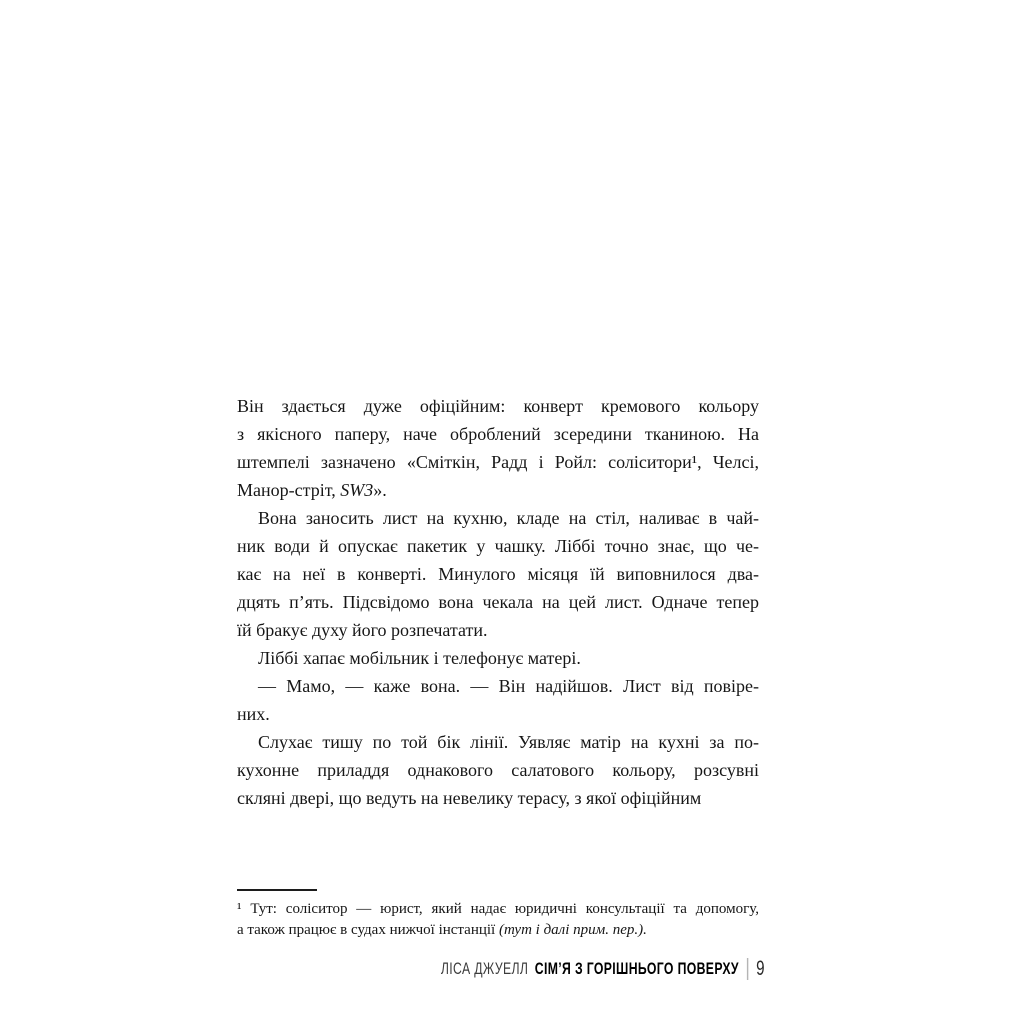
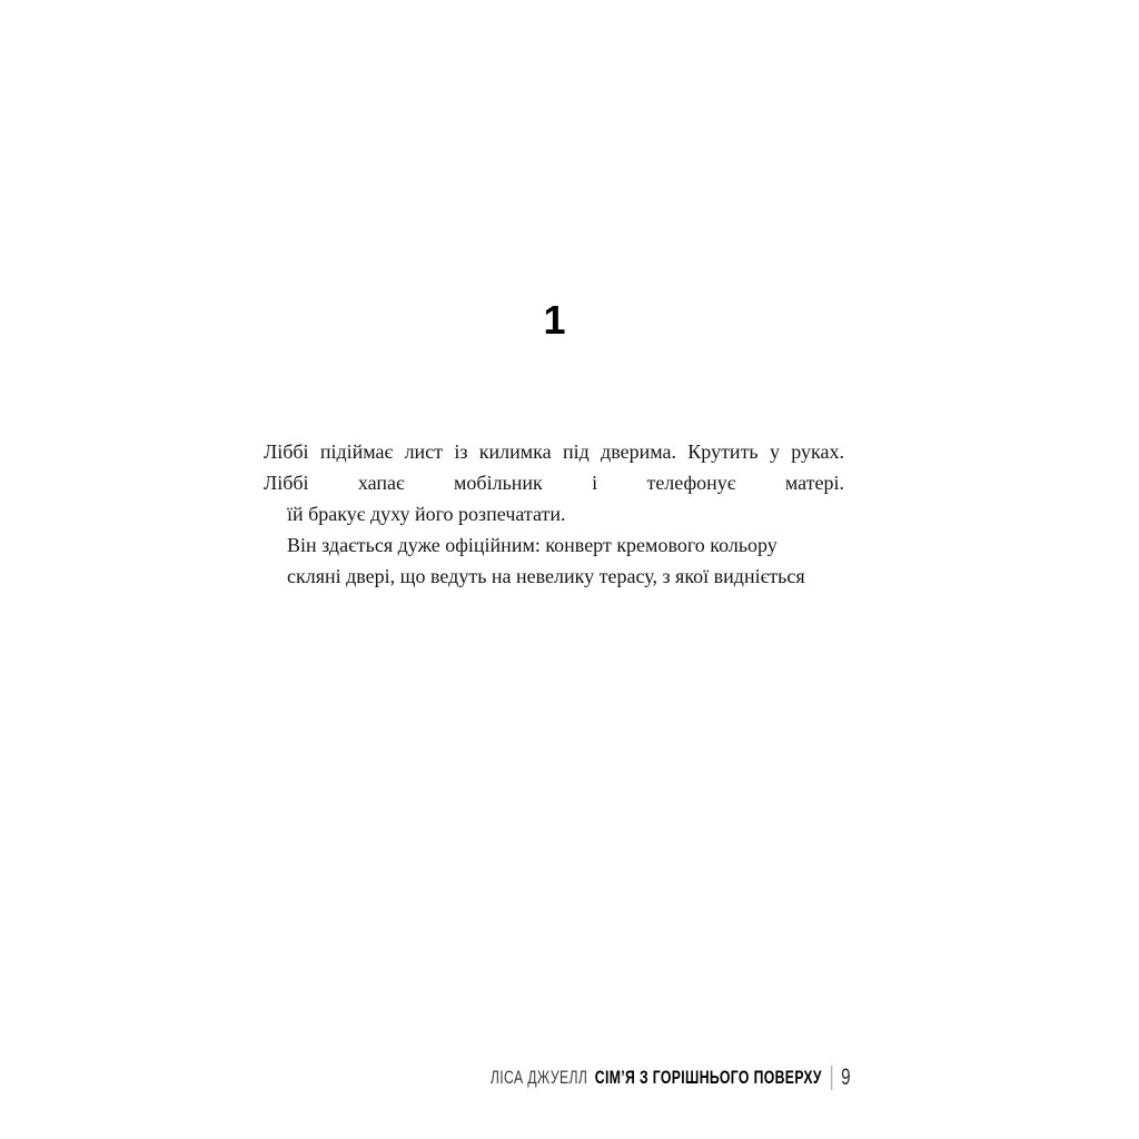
+ 1
+ Ліббі підіймає лист із килимка під дверима. Крутить у руках.
- Він здається дуже офіційним: конверт кремового кольору
+ Ліббі хапає мобільник і телефонує матері.
- з якісного паперу, наче оброблений зсередини тканиною. На
- штемпелі зазначено «Сміткін, Радд і Ройл: соліситори¹, Челсі,
- Манор-стріт, SW3».
- Вона заносить лист на кухню, кладе на стіл, наливає в чай-
- ник води й опускає пакетик у чашку. Ліббі точно знає, що че-
- кає на неї в конверті. Минулого місяця їй виповнилося два-
- дцять п’ять. Підсвідомо вона чекала на цей лист. Одначе тепер
  їй бракує духу його розпечатати.
- Ліббі хапає мобільник і телефонує матері.
+ Він здається дуже офіційним: конверт кремового кольору
- — Мамо, — каже вона. — Він надійшов. Лист від повіре-
- них.
- Слухає тишу по той бік лінії. Уявляє матір на кухні за по-
- кухонне приладдя однакового салатового кольору, розсувні
- скляні двері, що ведуть на невелику терасу, з якої офіційним
+ скляні двері, що ведуть на невелику терасу, з якої видніється
- ¹ Тут: соліситор — юрист, який надає юридичні консультації та допомогу,
- а також працює в судах нижчої інстанції (тут і далі прим. пер.).
  ЛІСА ДЖУЕЛЛ
  СІМ’Я З ГОРІШНЬОГО ПОВЕРХУ
  9
